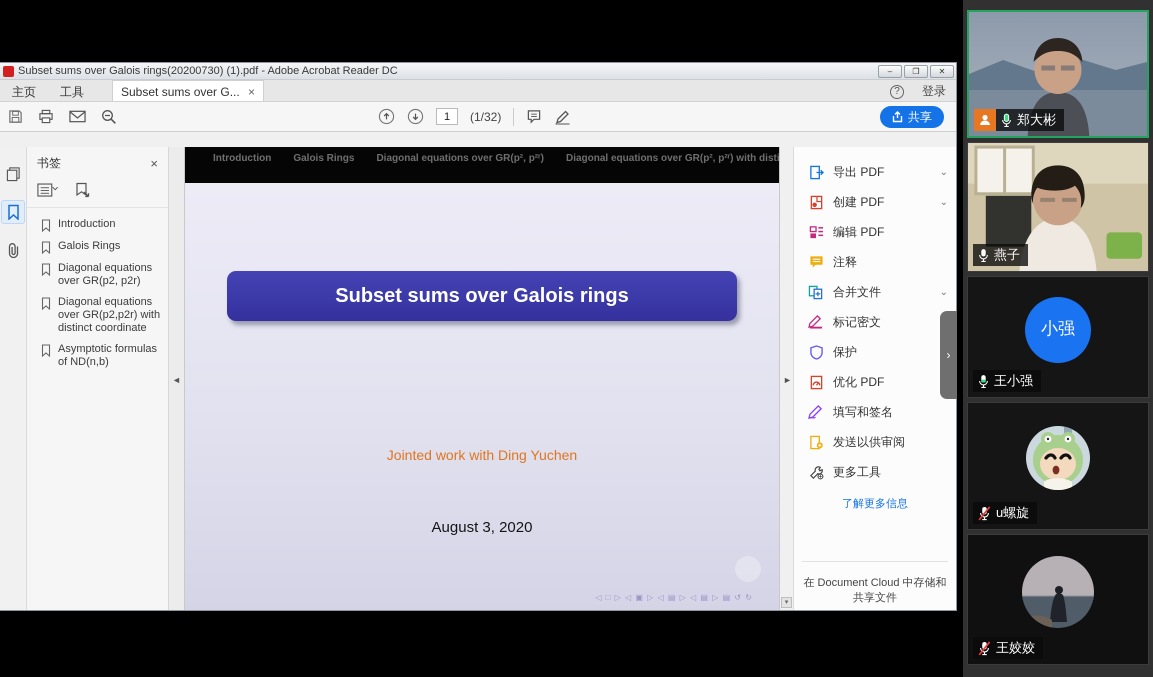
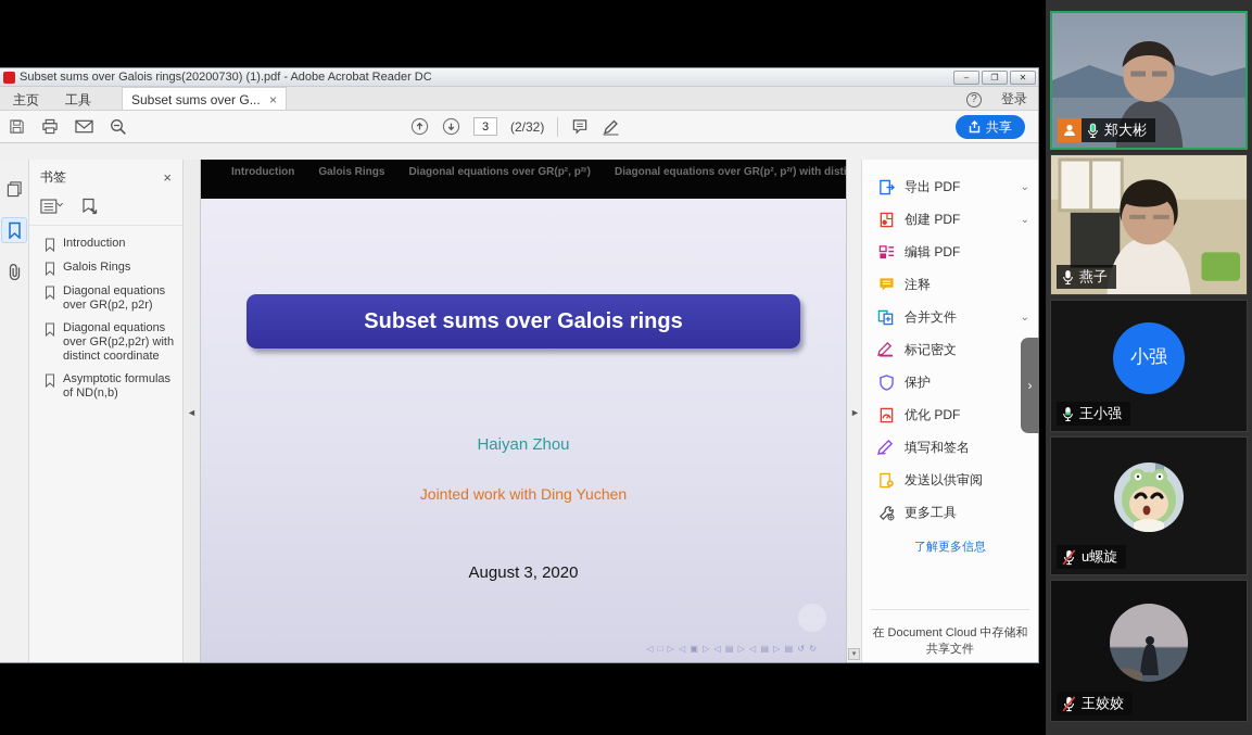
  Subset sums over Galois rings(20200730) (1).pdf - Adobe Acrobat Reader DC
  –
  ❐
  ✕
  主页
  工具
  Subset sums over G...
  ×
  ?
  登录
- 1
+ 3
- (1/32)
+ (2/32)
  共享
  书签
  ×
  Introduction
  Galois Rings
  Diagonal equations over GR(p2, p2r)
  Diagonal equations over GR(p2,p2r) with distinct coordinate
  Asymptotic formulas of ND(n,b)
  ◄
  Introduction
  Galois Rings
  Diagonal equations over GR(p², p²ʳ)
  Diagonal equations over GR(p², p²ʳ) with dist
  Subset sums over Galois rings
+ Haiyan Zhou
  Jointed work with Ding Yuchen
  August 3, 2020
  ◁ □ ▷ ◁ ▣ ▷ ◁ ▤ ▷ ◁ ▤ ▷ ▤ ↺ ↻
  ►
  导出 PDF
  ⌄
  创建 PDF
  ⌄
  编辑 PDF
  注释
  合并文件
  ⌄
  标记密文
  保护
  优化 PDF
  填写和签名
  发送以供审阅
  更多工具
  在 Document Cloud 中存储和共享文件
  了解更多信息
  ›
  郑大彬
  燕子
  小强
  王小强
  u螺旋
  王姣姣
